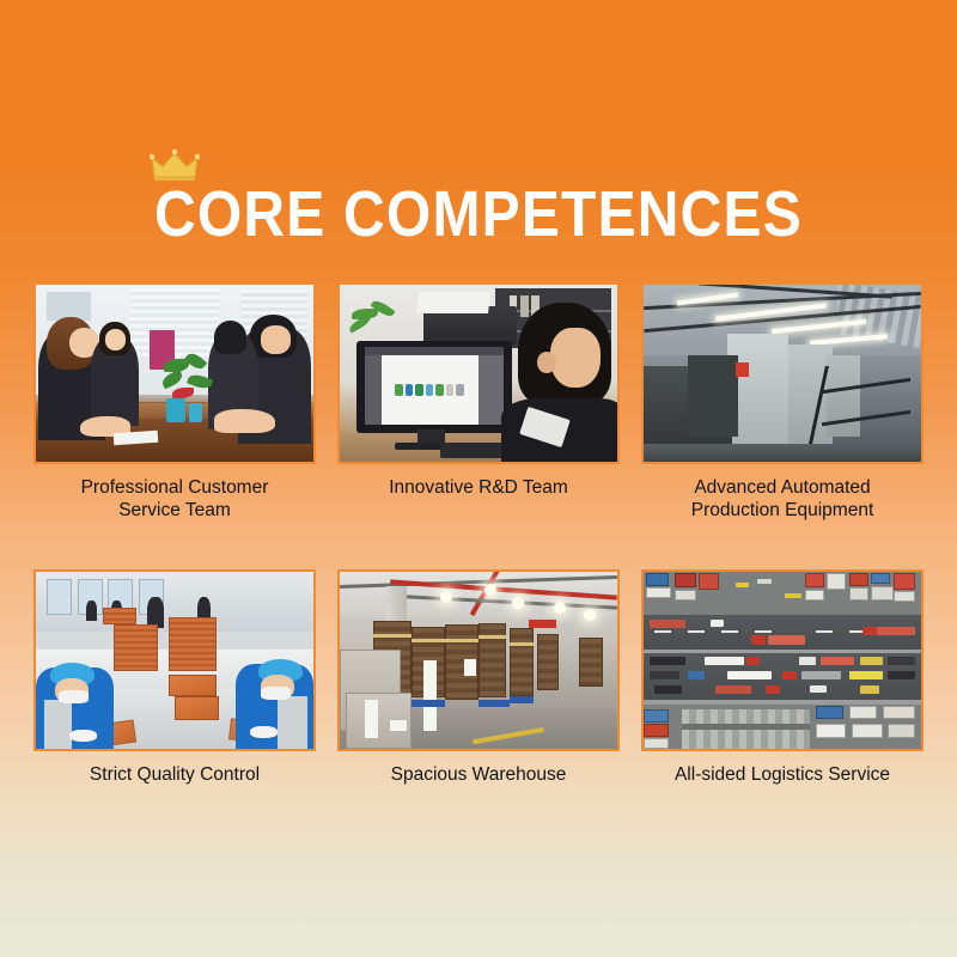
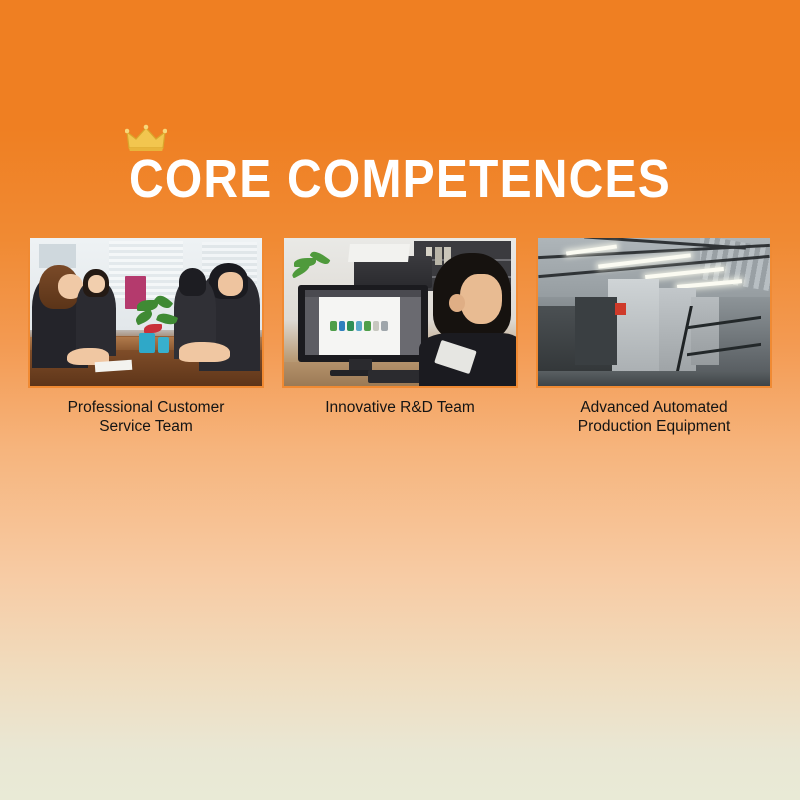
  CORE COMPETENCES
  Professional Customer
  Service Team
  Innovative R&D Team
  Advanced Automated
  Production Equipment
- Strict Quality Control
- Spacious Warehouse
- All-sided Logistics Service
